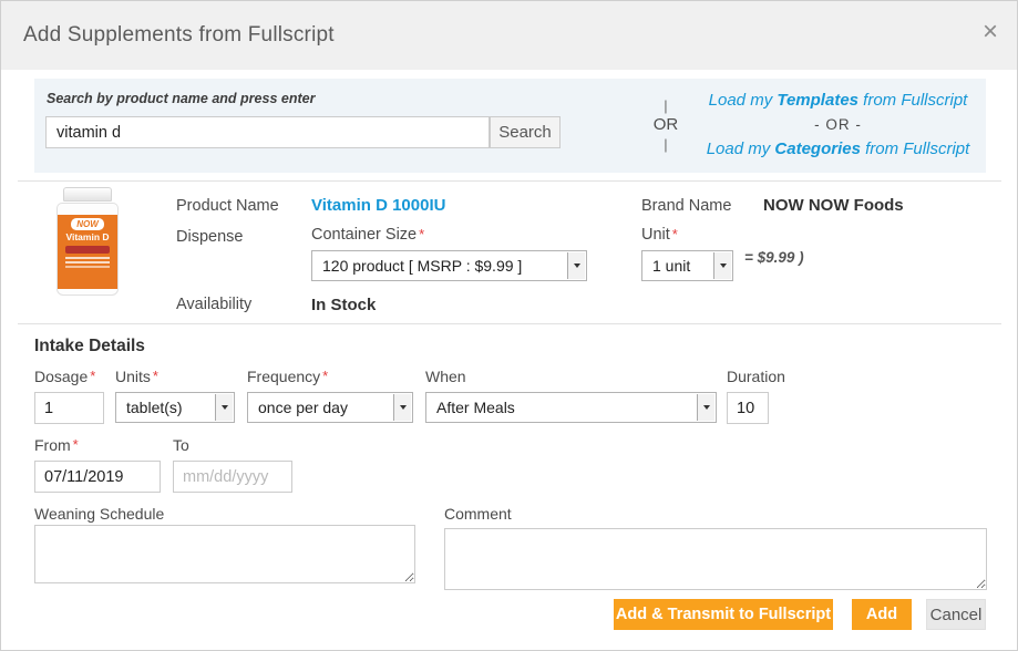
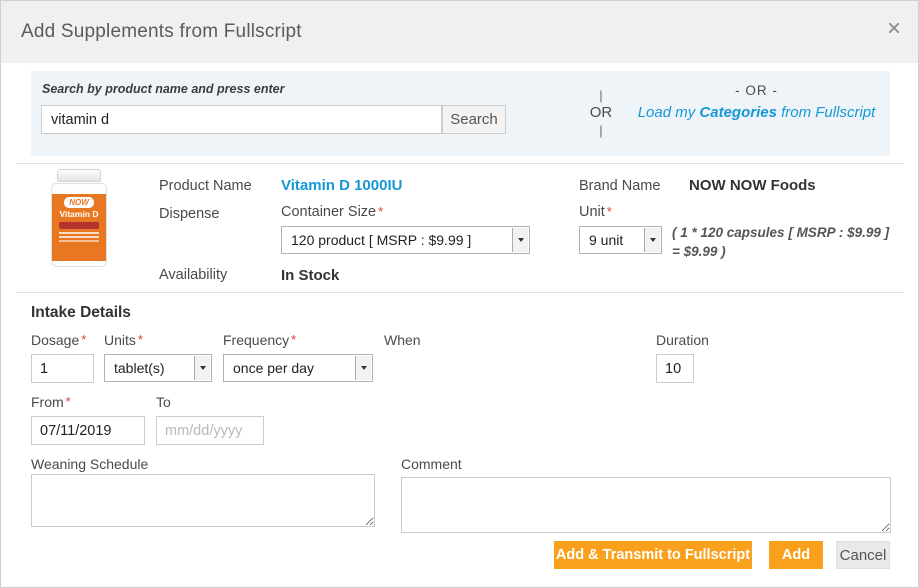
  Add Supplements from Fullscript
  ×
  Search by product name and press enter
  vitamin d
  Search
  |
  OR
  |
- Load my Templates from Fullscript
  - OR -
  Load my Categories from Fullscript
  NOW
  Vitamin D
  Product Name
  Vitamin D 1000IU
  Dispense
  Container Size *
  120 product [ MSRP : $9.99 ]
  Availability
  In Stock
  Brand Name
  NOW NOW Foods
  Unit *
- 1 unit
+ 9 unit
+ ( 1 * 120 capsules [ MSRP : $9.99 ]
  = $9.99 )
  Intake Details
  Dosage *
  Units *
  Frequency *
  When
  Duration
  1
  tablet(s)
  once per day
- After Meals
  10
  From *
  To
  07/11/2019
  mm/dd/yyyy
  Weaning Schedule
  Comment
  Add & Transmit to Fullscript
  Add
  Cancel
